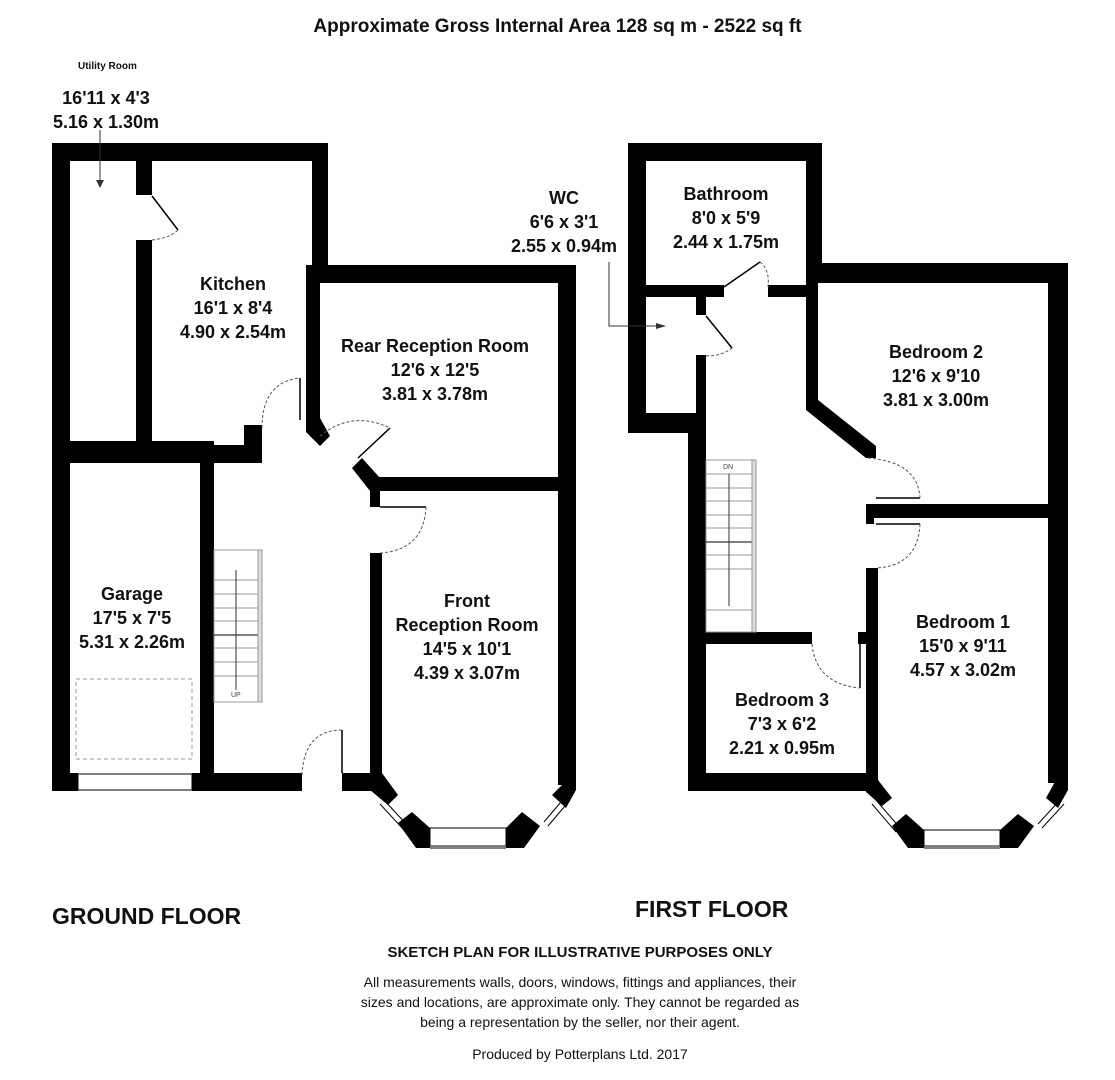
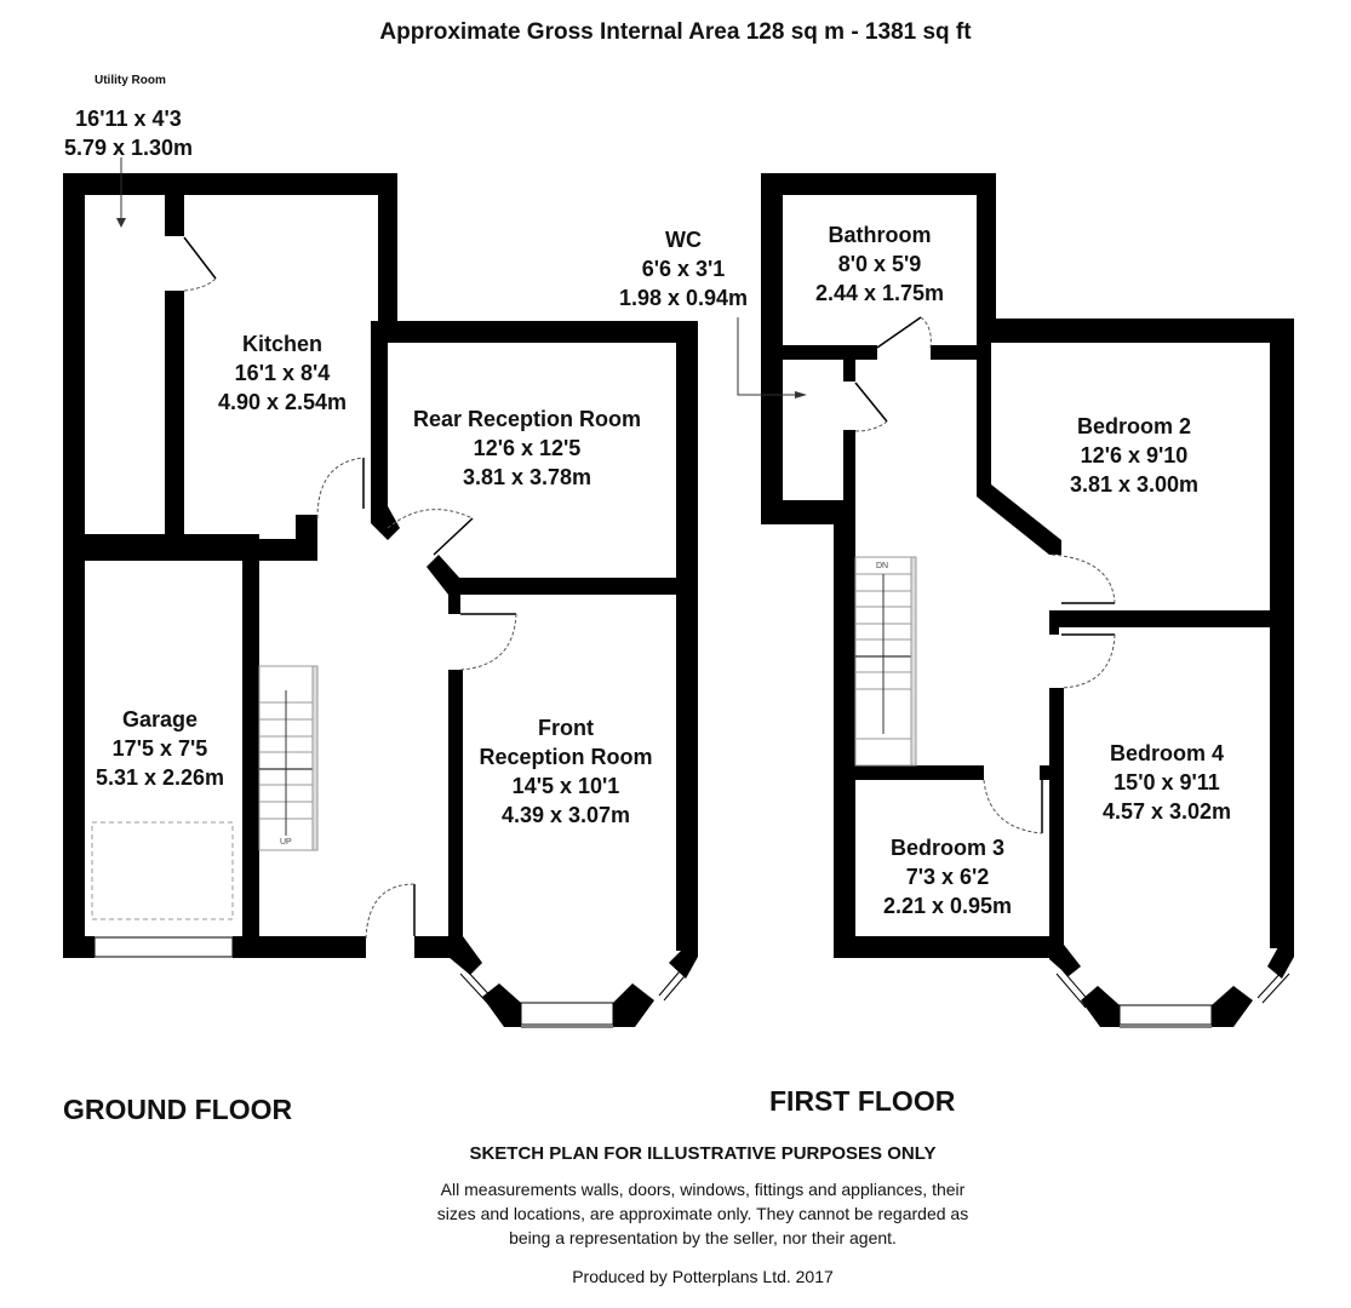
- Approximate Gross Internal Area 128 sq m - 2522 sq ft
+ Approximate Gross Internal Area 128 sq m - 1381 sq ft
  Utility Room
  16'11 x 4'3
- 5.16 x 1.30m
+ 5.79 x 1.30m
  Kitchen
  16'1 x 8'4
  4.90 x 2.54m
  Rear Reception Room
  12'6 x 12'5
  3.81 x 3.78m
  Garage
  17'5 x 7'5
  5.31 x 2.26m
  Front
  Reception Room
  14'5 x 10'1
  4.39 x 3.07m
  GROUND FLOOR
  WC
  6'6 x 3'1
- 2.55 x 0.94m
+ 1.98 x 0.94m
  Bathroom
  8'0 x 5'9
  2.44 x 1.75m
  Bedroom 2
  12'6 x 9'10
  3.81 x 3.00m
- Bedroom 1
+ Bedroom 4
  15'0 x 9'11
  4.57 x 3.02m
  Bedroom 3
  7'3 x 6'2
  2.21 x 0.95m
  FIRST FLOOR
  SKETCH PLAN FOR ILLUSTRATIVE PURPOSES ONLY
  All measurements walls, doors, windows, fittings and appliances, their
  sizes and locations, are approximate only. They cannot be regarded as
  being a representation by the seller, nor their agent.
  Produced by Potterplans Ltd. 2017
